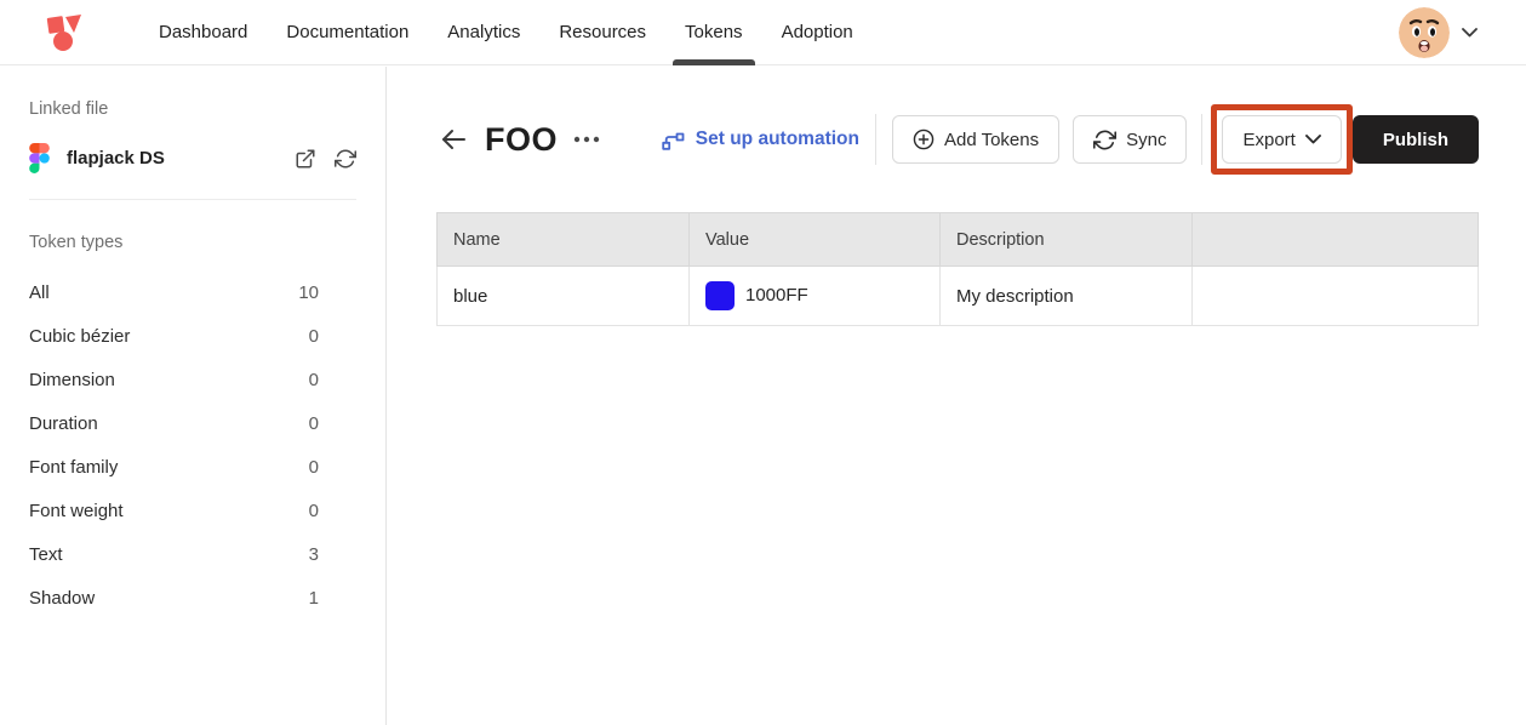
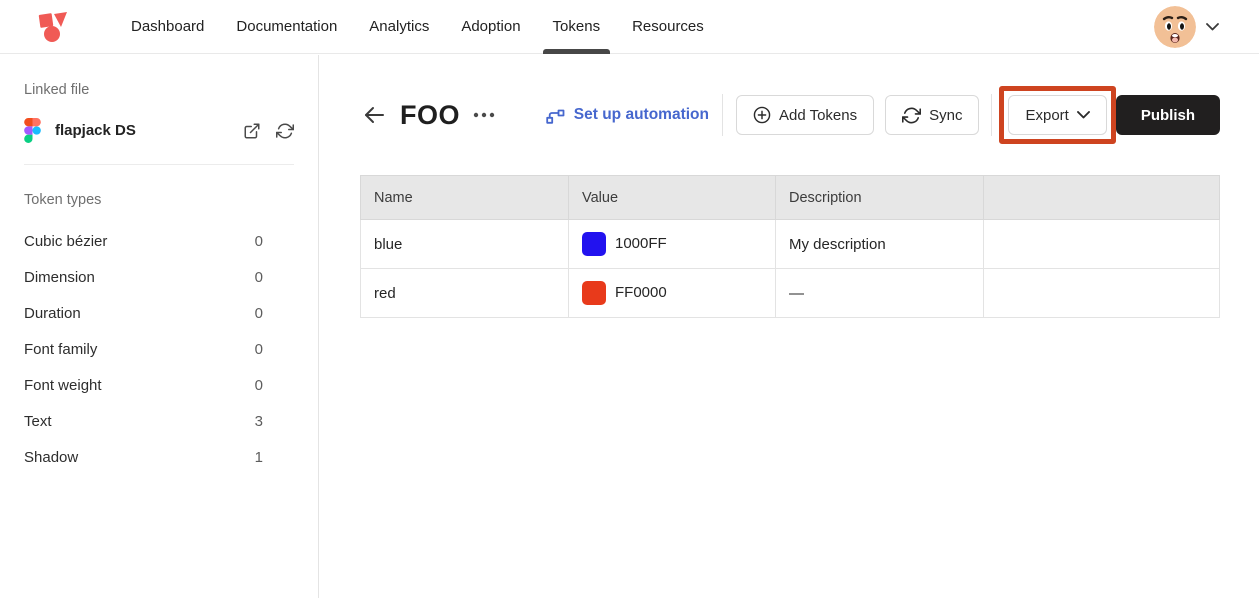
  Dashboard
  Documentation
  Analytics
- Resources
+ Adoption
  Tokens
- Adoption
+ Resources
  Linked file
  flapjack DS
  Token types
- All
- 10
  Cubic bézier
  0
  Dimension
  0
  Duration
  0
  Font family
  0
  Font weight
  0
  Text
  3
  Shadow
  1
  FOO
  Set up automation
  Add Tokens
  Sync
  Export
  Publish
  Name	Value	Description
  blue	1000FF	My description
+ red	FF0000	—
